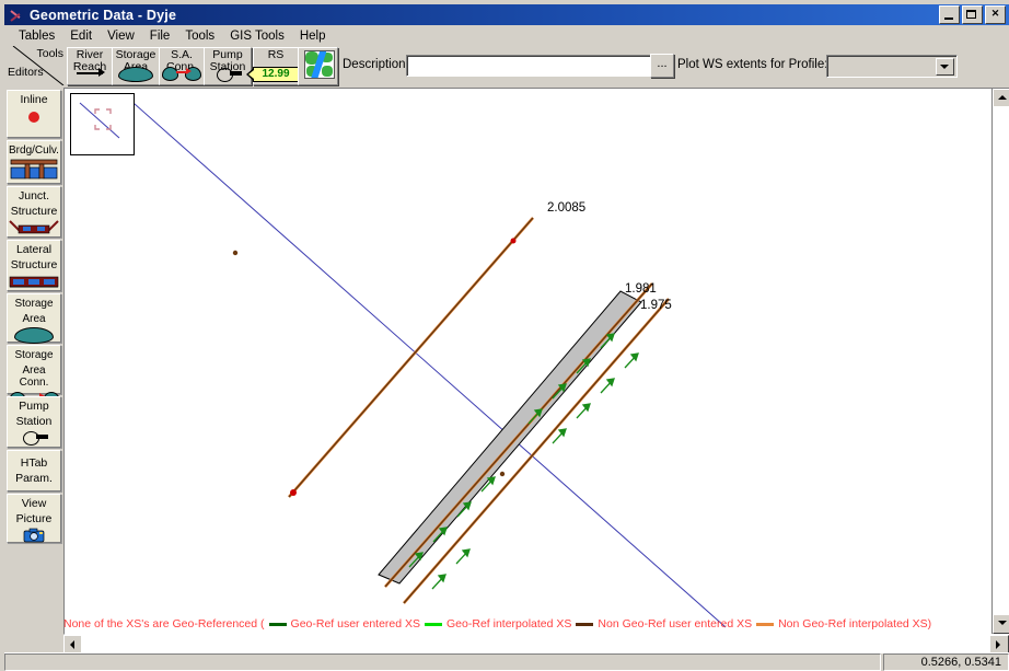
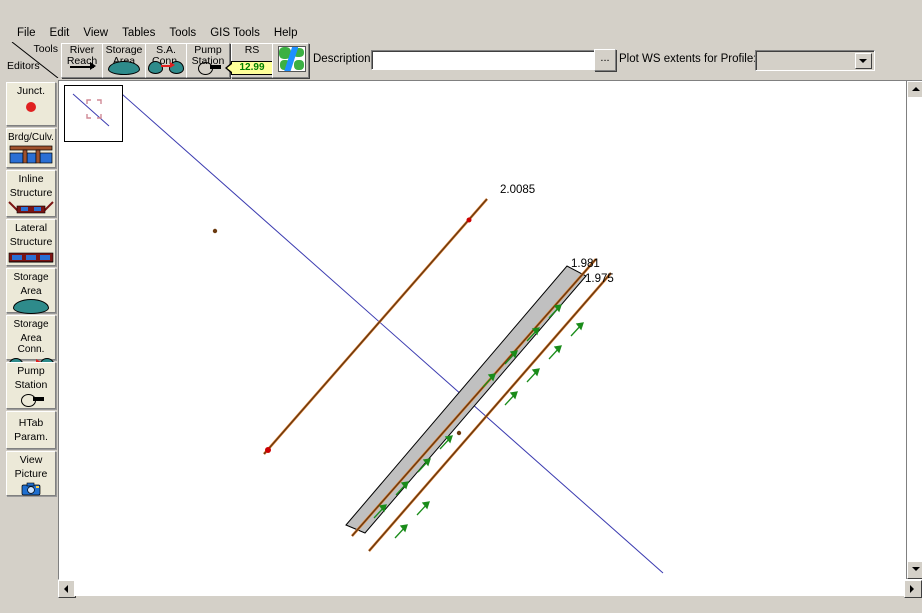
- Geometric Data - Dyje
- ✕
- Tables
+ File
  Edit
  View
- File
+ Tables
  Tools
  GIS Tools
  Help
  Tools
  Editors
  River
  Reach
  Storage
  S.A.
  Pump
  Station
  RS
  12.99
  Description
  ...
  Plot WS extents for Profile
- Inline
+ Junct.
  Brdg/Culv.
- Junct.
+ Inline
  Structure
  Lateral
  Structure
  Storage
  Area
  Storage
  Area Conn.
  Pump
  Station
  HTab
  Param.
  View
  Picture
  2.0085
  1.981
  1.975
- None of the XS's are Geo-Referenced (
- Geo-Ref user entered XS
- Geo-Ref interpolated XS
- Non Geo-Ref user entered XS
- Non Geo-Ref interpolated XS)
- 0.5266, 0.5341
